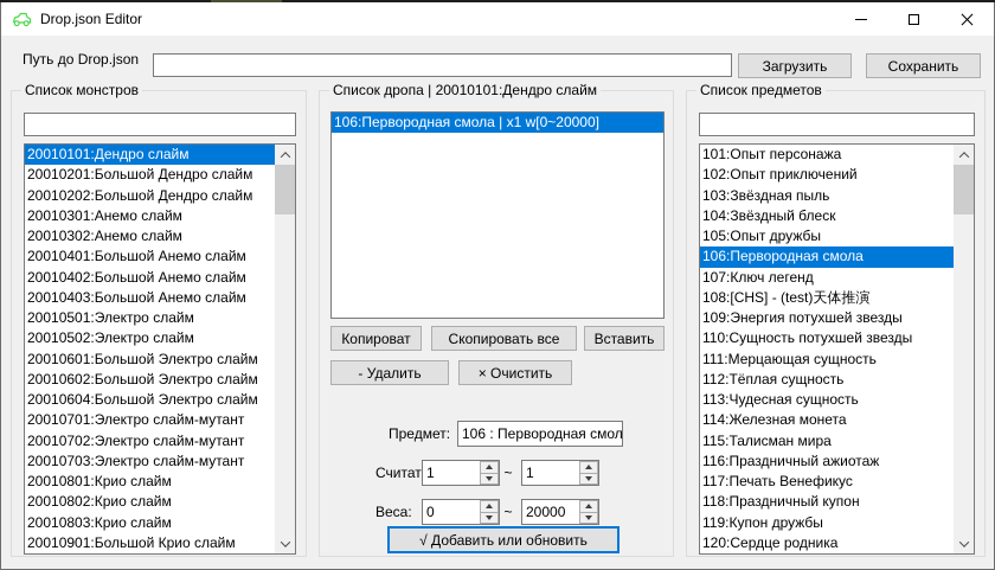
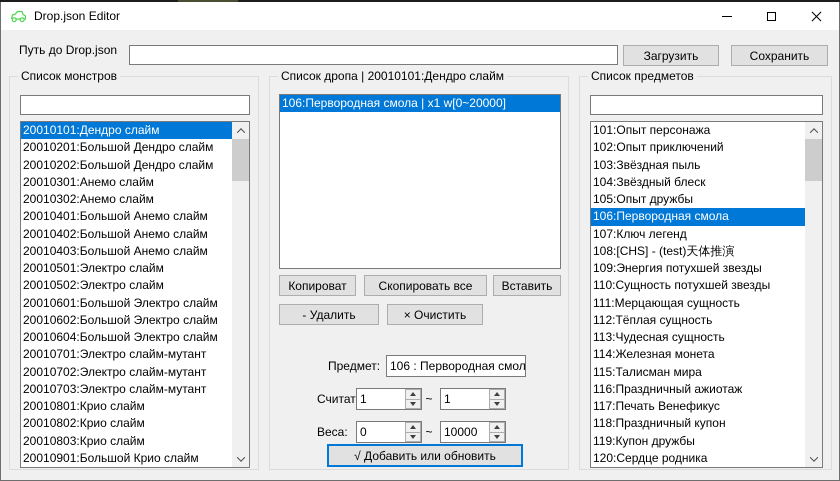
  Drop.json Editor
  Путь до Drop.json
  Загрузить
  Сохранить
  Список монстров
  20010101:Дендро слайм
  20010201:Большой Дендро слайм
  20010202:Большой Дендро слайм
  20010301:Анемо слайм
  20010302:Анемо слайм
  20010401:Большой Анемо слайм
  20010402:Большой Анемо слайм
  20010403:Большой Анемо слайм
  20010501:Электро слайм
  20010502:Электро слайм
  20010601:Большой Электро слайм
  20010602:Большой Электро слайм
  20010604:Большой Электро слайм
  20010701:Электро слайм-мутант
  20010702:Электро слайм-мутант
  20010703:Электро слайм-мутант
  20010801:Крио слайм
  20010802:Крио слайм
  20010803:Крио слайм
  20010901:Большой Крио слайм
  Список дропа | 20010101:Дендро слайм
  106:Первородная смола | x1 w[0~20000]
  Копироват
  Скопировать все
  Вставить
  - Удалить
  × Очистить
  Предмет:
  106 : Первородная смол
  Считат
  1
  ~
  1
  Веса:
  0
  ~
- 20000
+ 10000
  √ Добавить или обновить
  Список предметов
  101:Опыт персонажа
  102:Опыт приключений
  103:Звёздная пыль
  104:Звёздный блеск
  105:Опыт дружбы
  106:Первородная смола
  107:Ключ легенд
  108:[CHS] - (test)天体推演
  109:Энергия потухшей звезды
  110:Сущность потухшей звезды
  111:Мерцающая сущность
  112:Тёплая сущность
  113:Чудесная сущность
  114:Железная монета
  115:Талисман мира
  116:Праздничный ажиотаж
  117:Печать Венефикус
  118:Праздничный купон
  119:Купон дружбы
  120:Сердце родника
